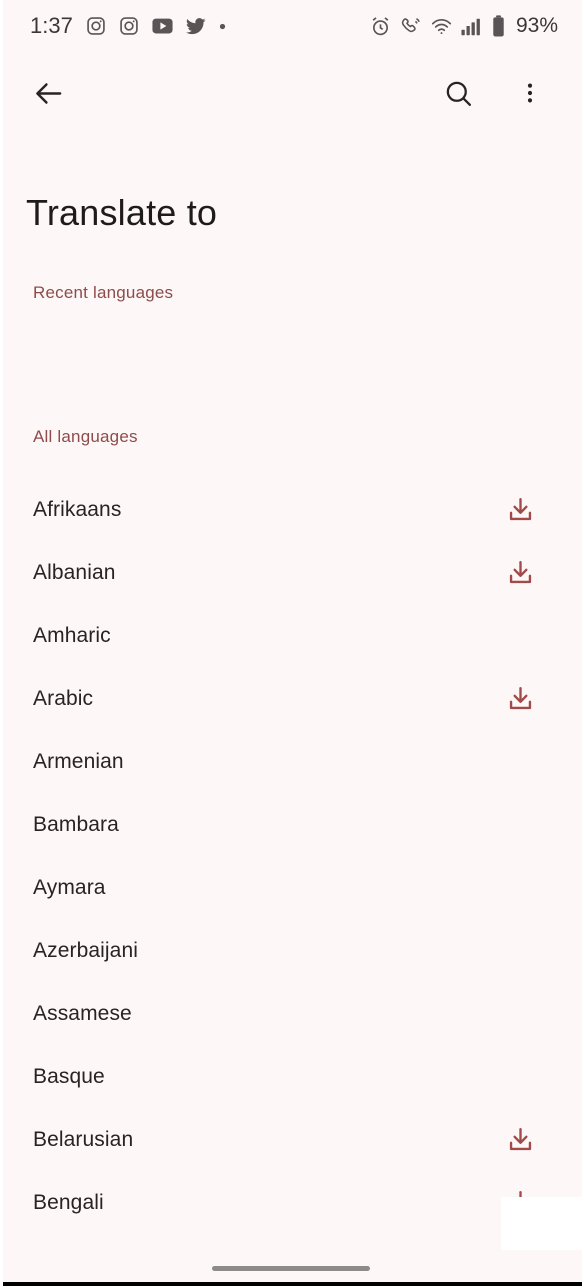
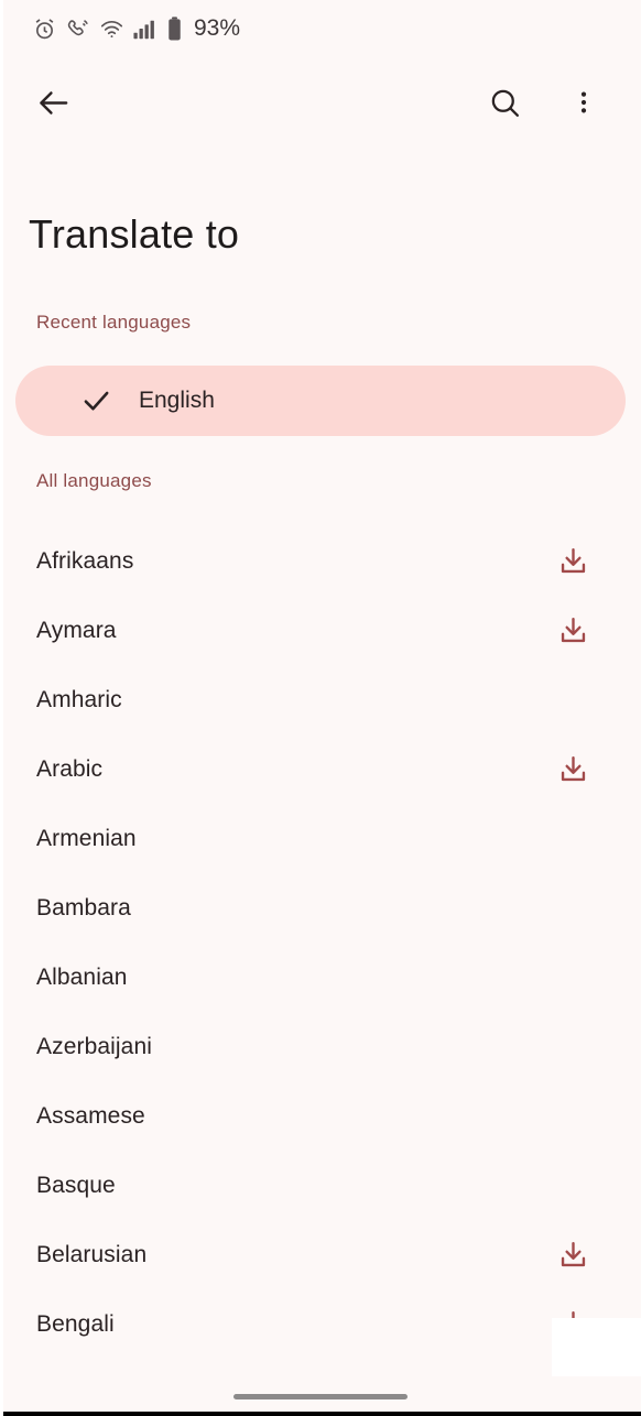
- 1:37
  93%
  Translate to
  Recent languages
+ English
  All languages
  Afrikaans
- Albanian
+ Aymara
  Amharic
  Arabic
  Armenian
  Bambara
- Aymara
+ Albanian
  Azerbaijani
  Assamese
  Basque
  Belarusian
  Bengali
